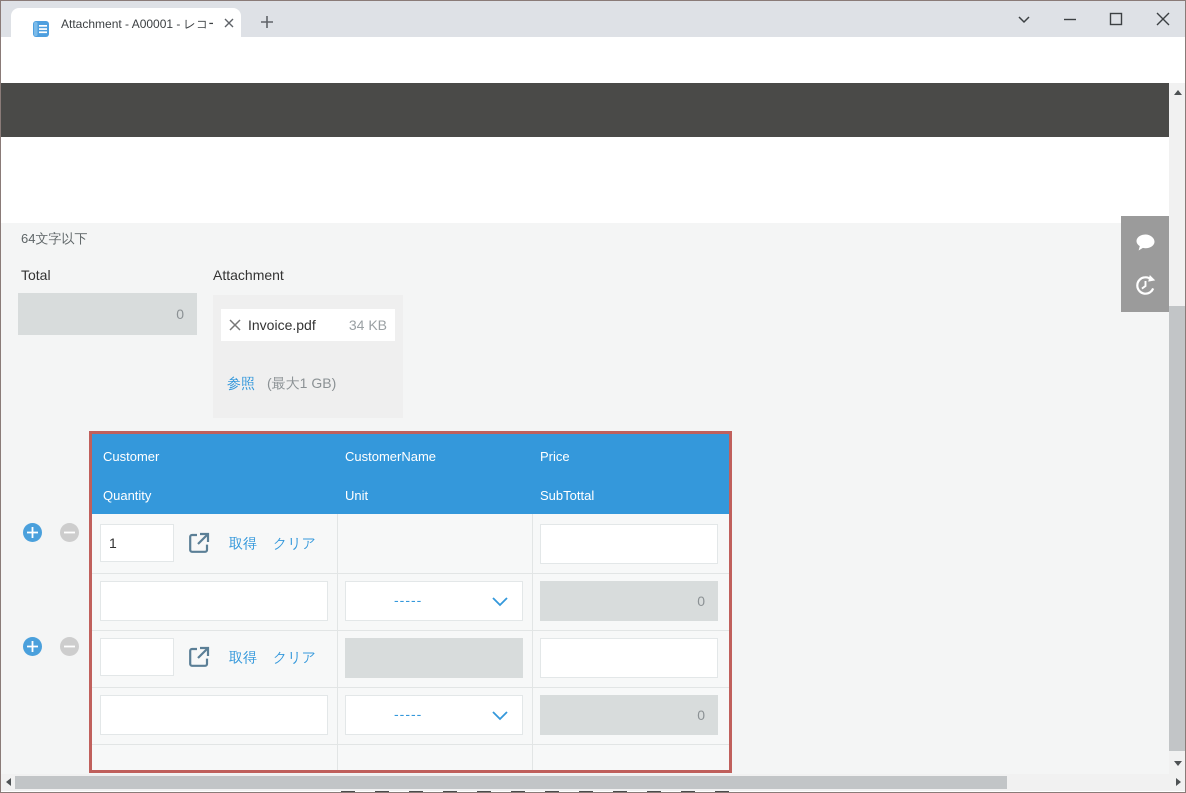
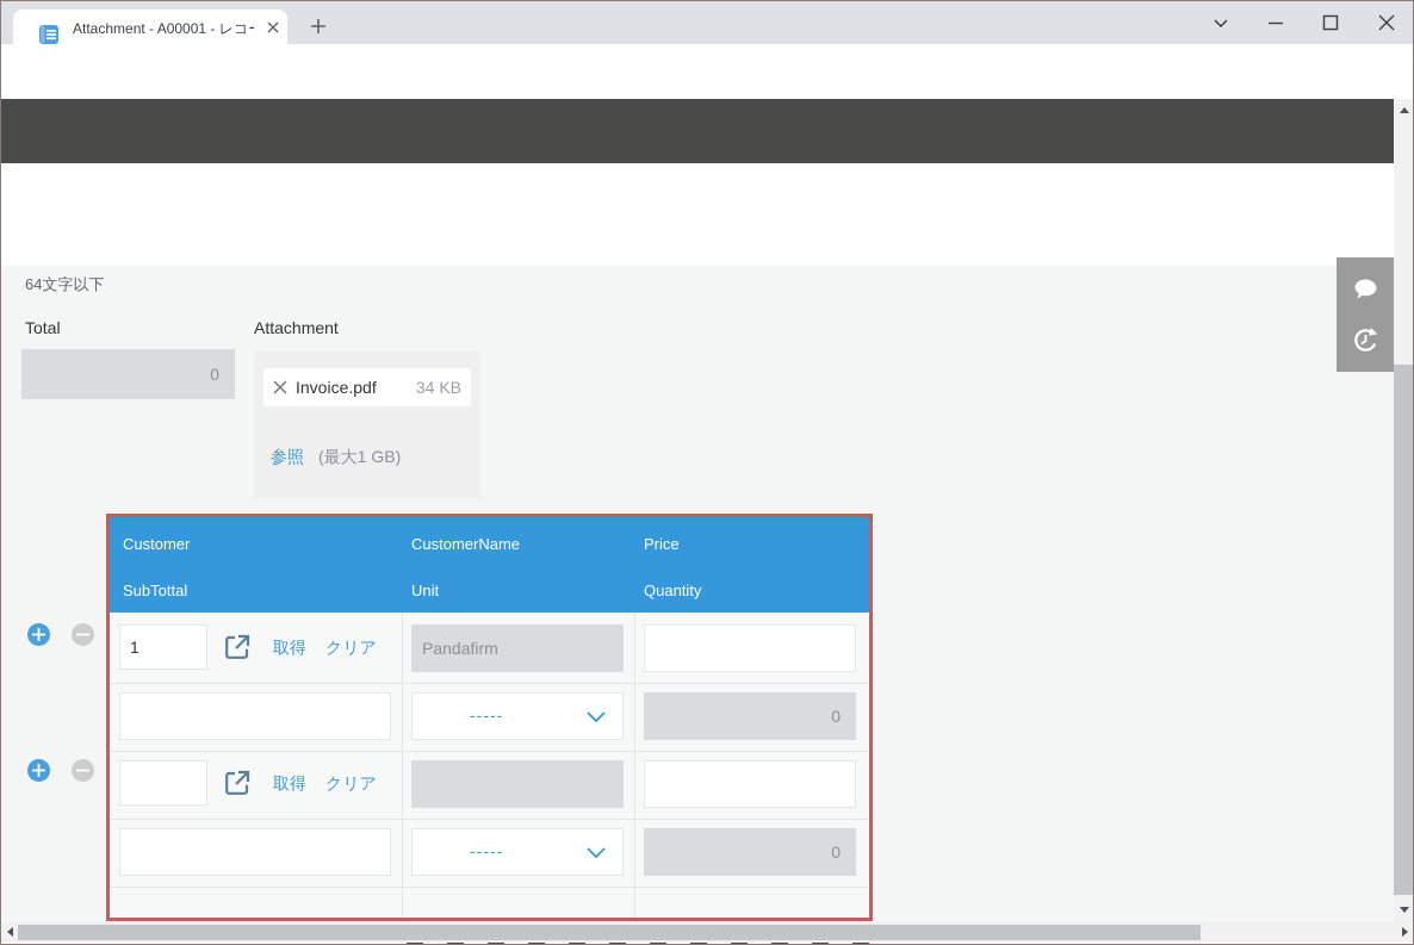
  Attachment - A00001 - レコ
  64文字以下
  Total
  0
  Attachment
  Invoice.pdf
  34 KB
  参照
  (最大1 GB)
  Customer
  CustomerName
  Price
- Quantity
+ SubTottal
  Unit
- SubTottal
+ Quantity
  1
  取得
  クリア
+ Pandafirm
  -----
  0
  取得
  クリア
  -----
  0
